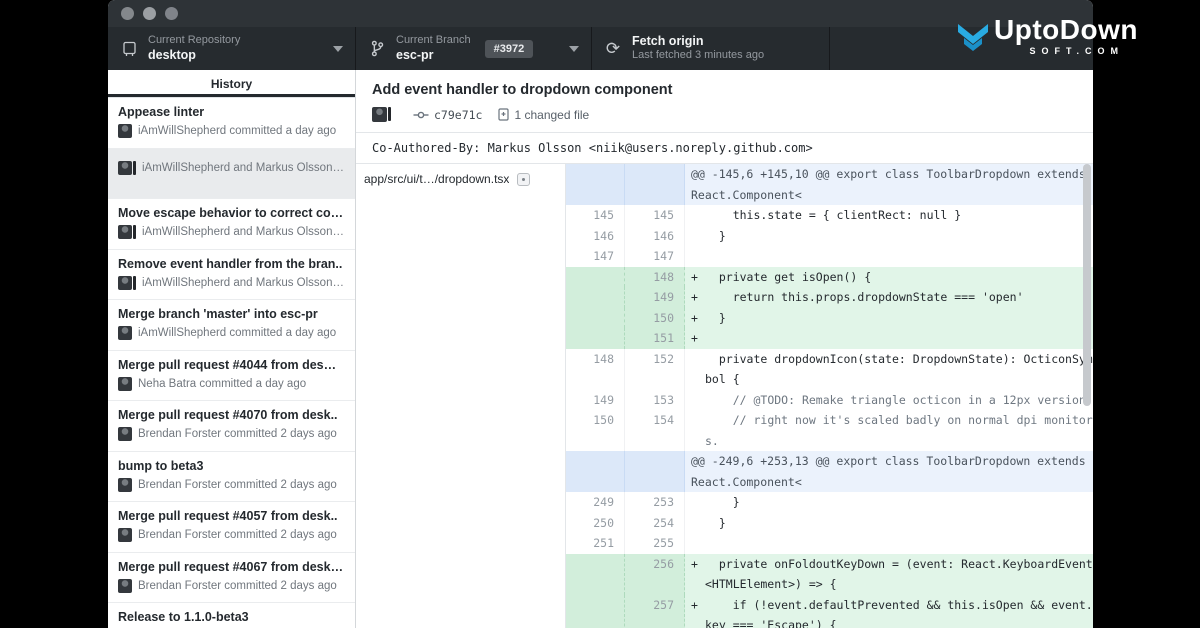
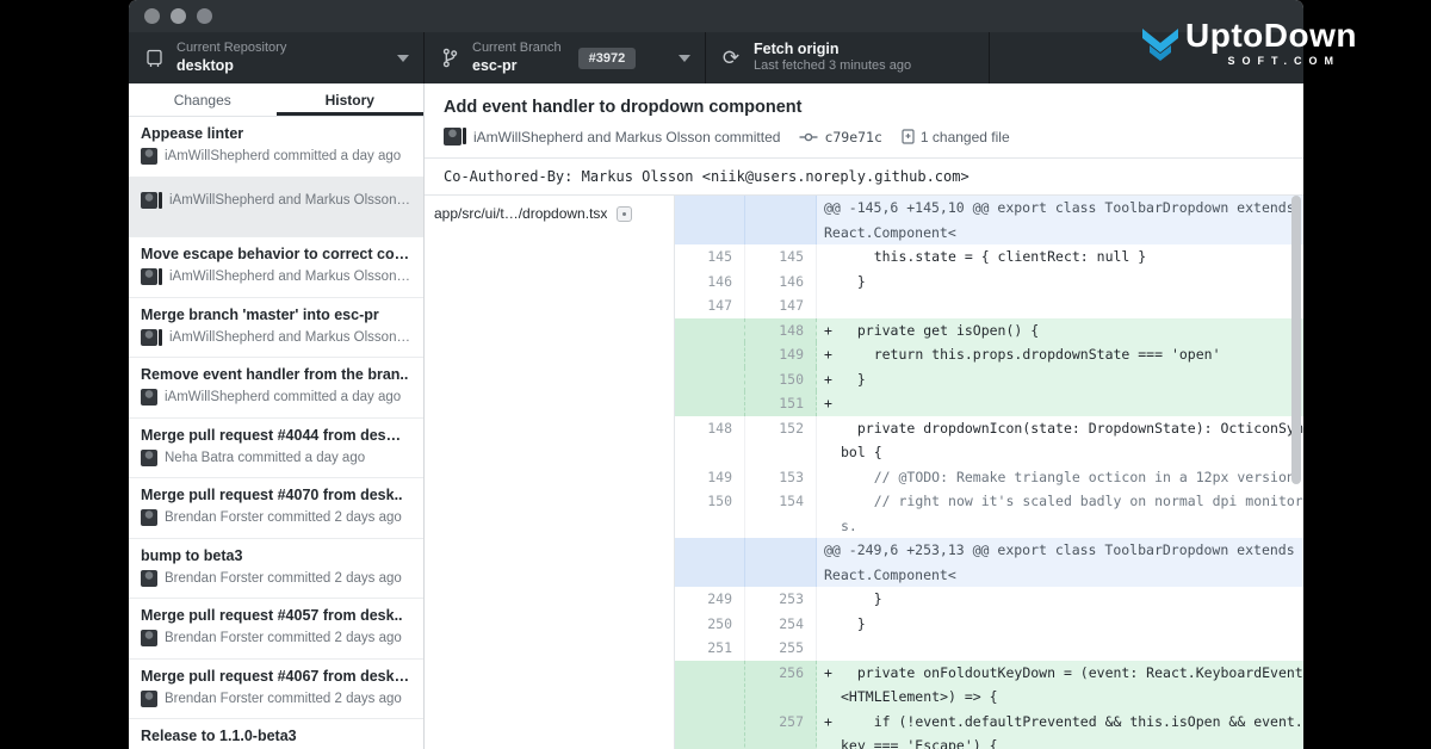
  Current Repository
  desktop
  Current Branch
  esc-pr
  #3972
  ⟳
  Fetch origin
  Last fetched 3 minutes ago
+ Changes
  History
  Appease linter
  iAmWillShepherd committed a day ago
  iAmWillShepherd and Markus Olsson…
  Move escape behavior to correct co…
  iAmWillShepherd and Markus Olsson…
- Remove event handler from the bran..
+ Merge branch 'master' into esc-pr
  iAmWillShepherd and Markus Olsson…
- Merge branch 'master' into esc-pr
+ Remove event handler from the bran..
  iAmWillShepherd committed a day ago
  Merge pull request #4044 from des…
  Neha Batra committed a day ago
  Merge pull request #4070 from desk..
  Brendan Forster committed 2 days ago
  bump to beta3
  Brendan Forster committed 2 days ago
  Merge pull request #4057 from desk..
  Brendan Forster committed 2 days ago
  Merge pull request #4067 from desk…
  Brendan Forster committed 2 days ago
  Release to 1.1.0-beta3
  Add event handler to dropdown component
+ iAmWillShepherd and Markus Olsson committed
  c79e71c
  1 changed file
  Co-Authored-By: Markus Olsson <niik@users.noreply.github.com>
  app/src/ui/t…/dropdown.tsx
  @@ -145,6 +145,10 @@ export class ToolbarDropdown extend React.Component<
  145
  145
  this.state = { clientRect: null }
  146
  146
  }
  147
  147
  148
  +
  private get isOpen() {
  149
  +
  return this.props.dropdownState === 'open'
  150
  +
  }
  151
  +
  148
  152
  private dropdownIcon(state: DropdownState): OcticonSbol {
  149
  153
  // @TODO: Remake triangle octicon in a 12px versio
  150
  154
  // right now it's scaled badly on normal dpi monitors.
  @@ -249,6 +253,13 @@ export class ToolbarDropdown extends React.Component<
  249
  253
  }
  250
  254
  }
  251
  255
  256
  +
  private onFoldoutKeyDown = (event: React.KeyboardEvent<HTMLElement>) => {
  257
  +
  if (!event.defaultPrevented && this.isOpen && event.key === 'Escape') {
  UptoDown
  SOFT.COM
